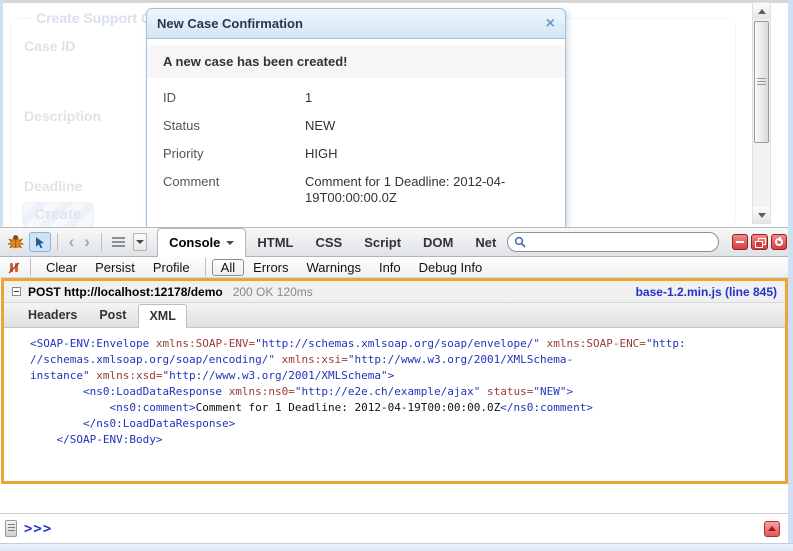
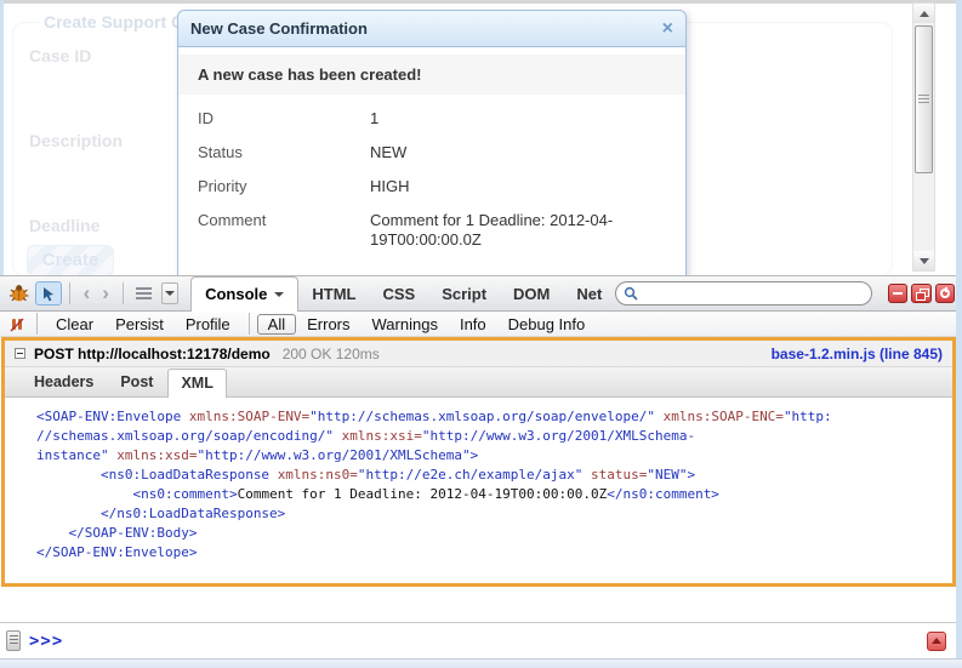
  Create Support
  Case ID
  Description
  Deadline
  Create
  New Case Confirmation
  ×
  A new case has been created!
  ID
  1
  Status
  NEW
  Priority
  HIGH
  Comment
  Comment for 1 Deadline: 2012-04-19T00:00:00.0Z
  ‹
  ›
  Console
  HTML
  CSS
  Script
  DOM
  Net
  Clear
  Persist
  Profile
  All
  Errors
  Warnings
  Info
  Debug Info
  POST http://localhost:12178/demo
  200 OK 120ms
  base-1.2.min.js (line 845)
  Headers
  Post
  XML
  <SOAP-ENV:Envelope xmlns:SOAP-ENV="http://schemas.xmlsoap.org/soap/envelope/" xmlns:SOAP-ENC="http:
  //schemas.xmlsoap.org/soap/encoding/" xmlns:xsi="http://www.w3.org/2001/XMLSchema-
  instance" xmlns:xsd="http://www.w3.org/2001/XMLSchema">
  <ns0:LoadDataResponse xmlns:ns0="http://e2e.ch/example/ajax" status="NEW">
  <ns0:comment>Comment for 1 Deadline: 2012-04-19T00:00:00.0Z</ns0:comment>
  </ns0:LoadDataResponse>
  </SOAP-ENV:Body>
+ </SOAP-ENV:Envelope>
  >>>
